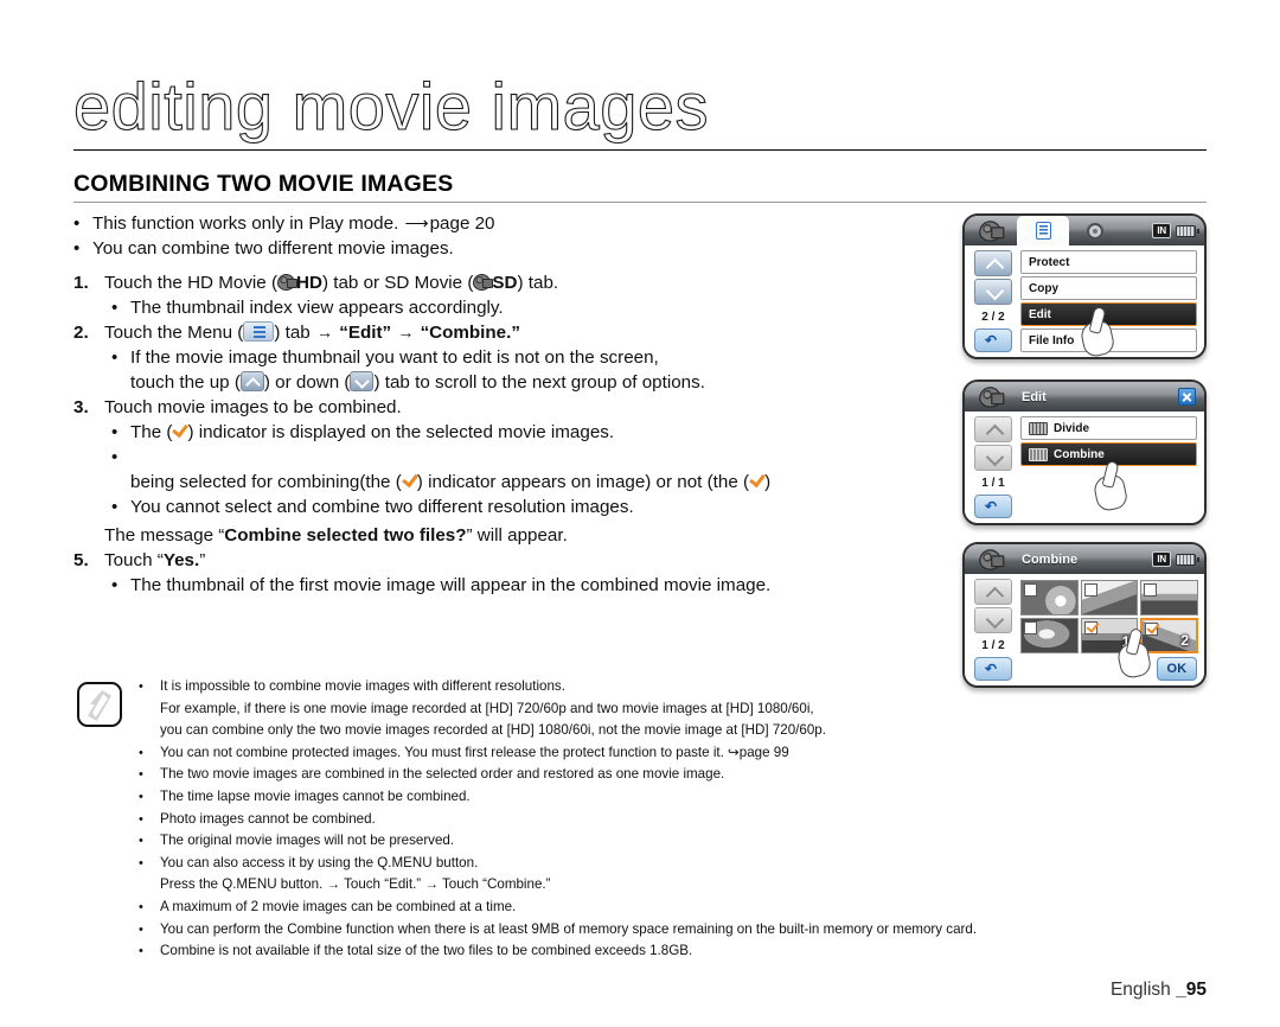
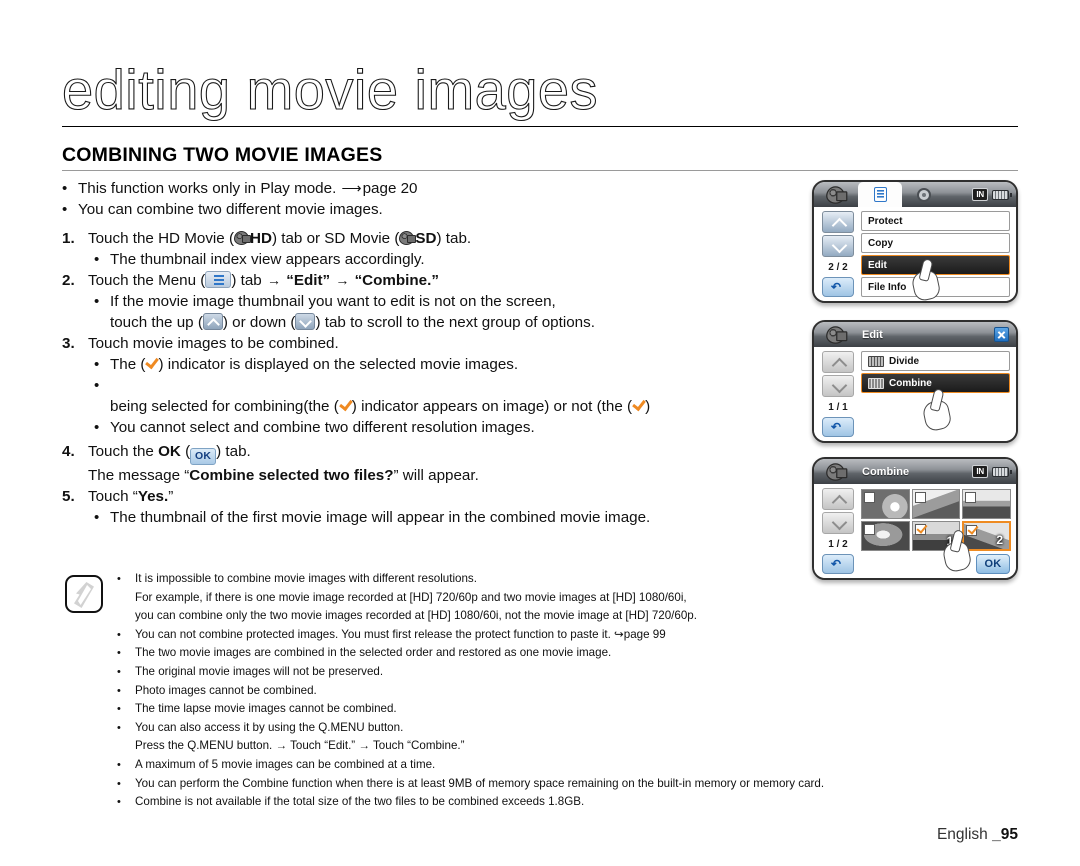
  editing movie images
  COMBINING TWO MOVIE IMAGES
  •
  This function works only in Play mode. ⟶page 20
  •
  You can combine two different movie images.
  1.
  Touch the HD Movie ( HD) tab or SD Movie ( SD) tab.
  •
  The thumbnail index view appears accordingly.
  2.
  Touch the Menu ( ) tab → “Edit” → “Combine.”
  •
  If the movie image thumbnail you want to edit is not on the screen,
  touch the up ( ) or down ( ) tab to scroll to the next group of options.
  3.
  Touch movie images to be combined.
  •
  The ( ) indicator is displayed on the selected movie images.
  •
  being selected for combining(the ( ) indicator appears on image) or not (the ( )
  •
  You cannot select and combine two different resolution images.
+ 4.
+ Touch the OK ( OK ) tab.
  The message “Combine selected two files?” will appear.
  5.
  Touch “Yes.”
  •
  The thumbnail of the first movie image will appear in the combined movie image.
  •
  It is impossible to combine movie images with different resolutions.
  For example, if there is one movie image recorded at [HD] 720/60p and two movie images at [HD] 1080/60i,
  you can combine only the two movie images recorded at [HD] 1080/60i, not the movie image at [HD] 720/60p.
  •
  You can not combine protected images. You must first release the protect function to paste it. ↪page 99
  •
  The two movie images are combined in the selected order and restored as one movie image.
  •
- The time lapse movie images cannot be combined.
+ The original movie images will not be preserved.
  •
  Photo images cannot be combined.
  •
- The original movie images will not be preserved.
+ The time lapse movie images cannot be combined.
  •
  You can also access it by using the Q.MENU button.
  Press the Q.MENU button. → Touch “Edit.” → Touch “Combine.”
  •
- A maximum of 2 movie images can be combined at a time.
+ A maximum of 5 movie images can be combined at a time.
  •
  You can perform the Combine function when there is at least 9MB of memory space remaining on the built-in memory or memory card.
  •
  Combine is not available if the total size of the two files to be combined exceeds 1.8GB.
  English _95
  IN
  2 / 2
  ↶
  Protect
  Copy
  Edit
  File Info
  Edit
  1 / 1
  ↶
  Divide
  Combine
  Combine
  IN
  1 / 2
  ↶
  1
  2
  OK
